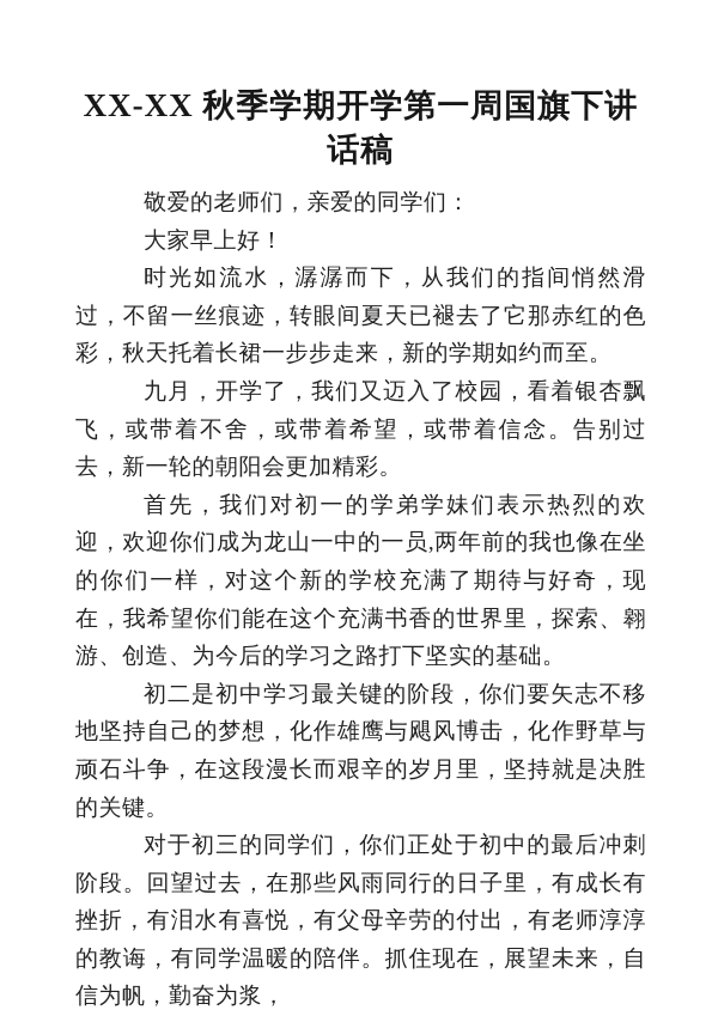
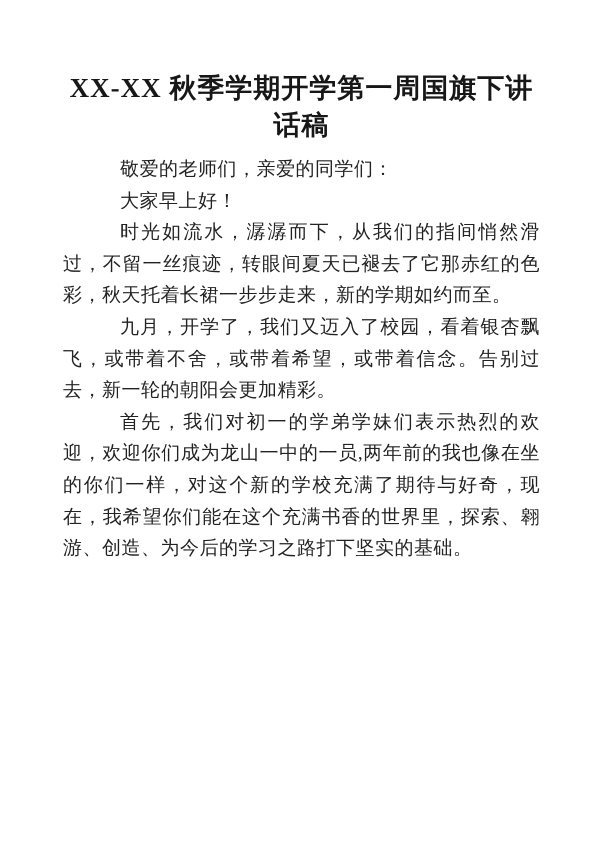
  XX-XX 秋季学期开学第一周国旗下讲话稿
  敬爱的老师们，亲爱的同学们：
  大家早上好！
  时光如流水，潺潺而下，从我们的指间悄然滑过，不留一丝痕迹，转眼间夏天已褪去了它那赤红的色彩，秋天托着长裙一步步走来，新的学期如约而至。
  九月，开学了，我们又迈入了校园，看着银杏飘飞，或带着不舍，或带着希望，或带着信念。告别过去，新一轮的朝阳会更加精彩。
  首先，我们对初一的学弟学妹们表示热烈的欢迎，欢迎你们成为龙山一中的一员,两年前的我也像在坐的你们一样，对这个新的学校充满了期待与好奇，现在，我希望你们能在这个充满书香的世界里，探索、翱游、创造、为今后的学习之路打下坚实的基础。
- 初二是初中学习最关键的阶段，你们要矢志不移地坚持自己的梦想，化作雄鹰与飓风博击，化作野草与顽石斗争，在这段漫长而艰辛的岁月里，坚持就是决胜的关键。
- 对于初三的同学们，你们正处于初中的最后冲刺阶段。回望过去，在那些风雨同行的日子里，有成长有挫折，有泪水有喜悦，有父母辛劳的付出，有老师淳淳的教诲，有同学温暖的陪伴。抓住现在，展望未来，自信为帆，勤奋为浆，
